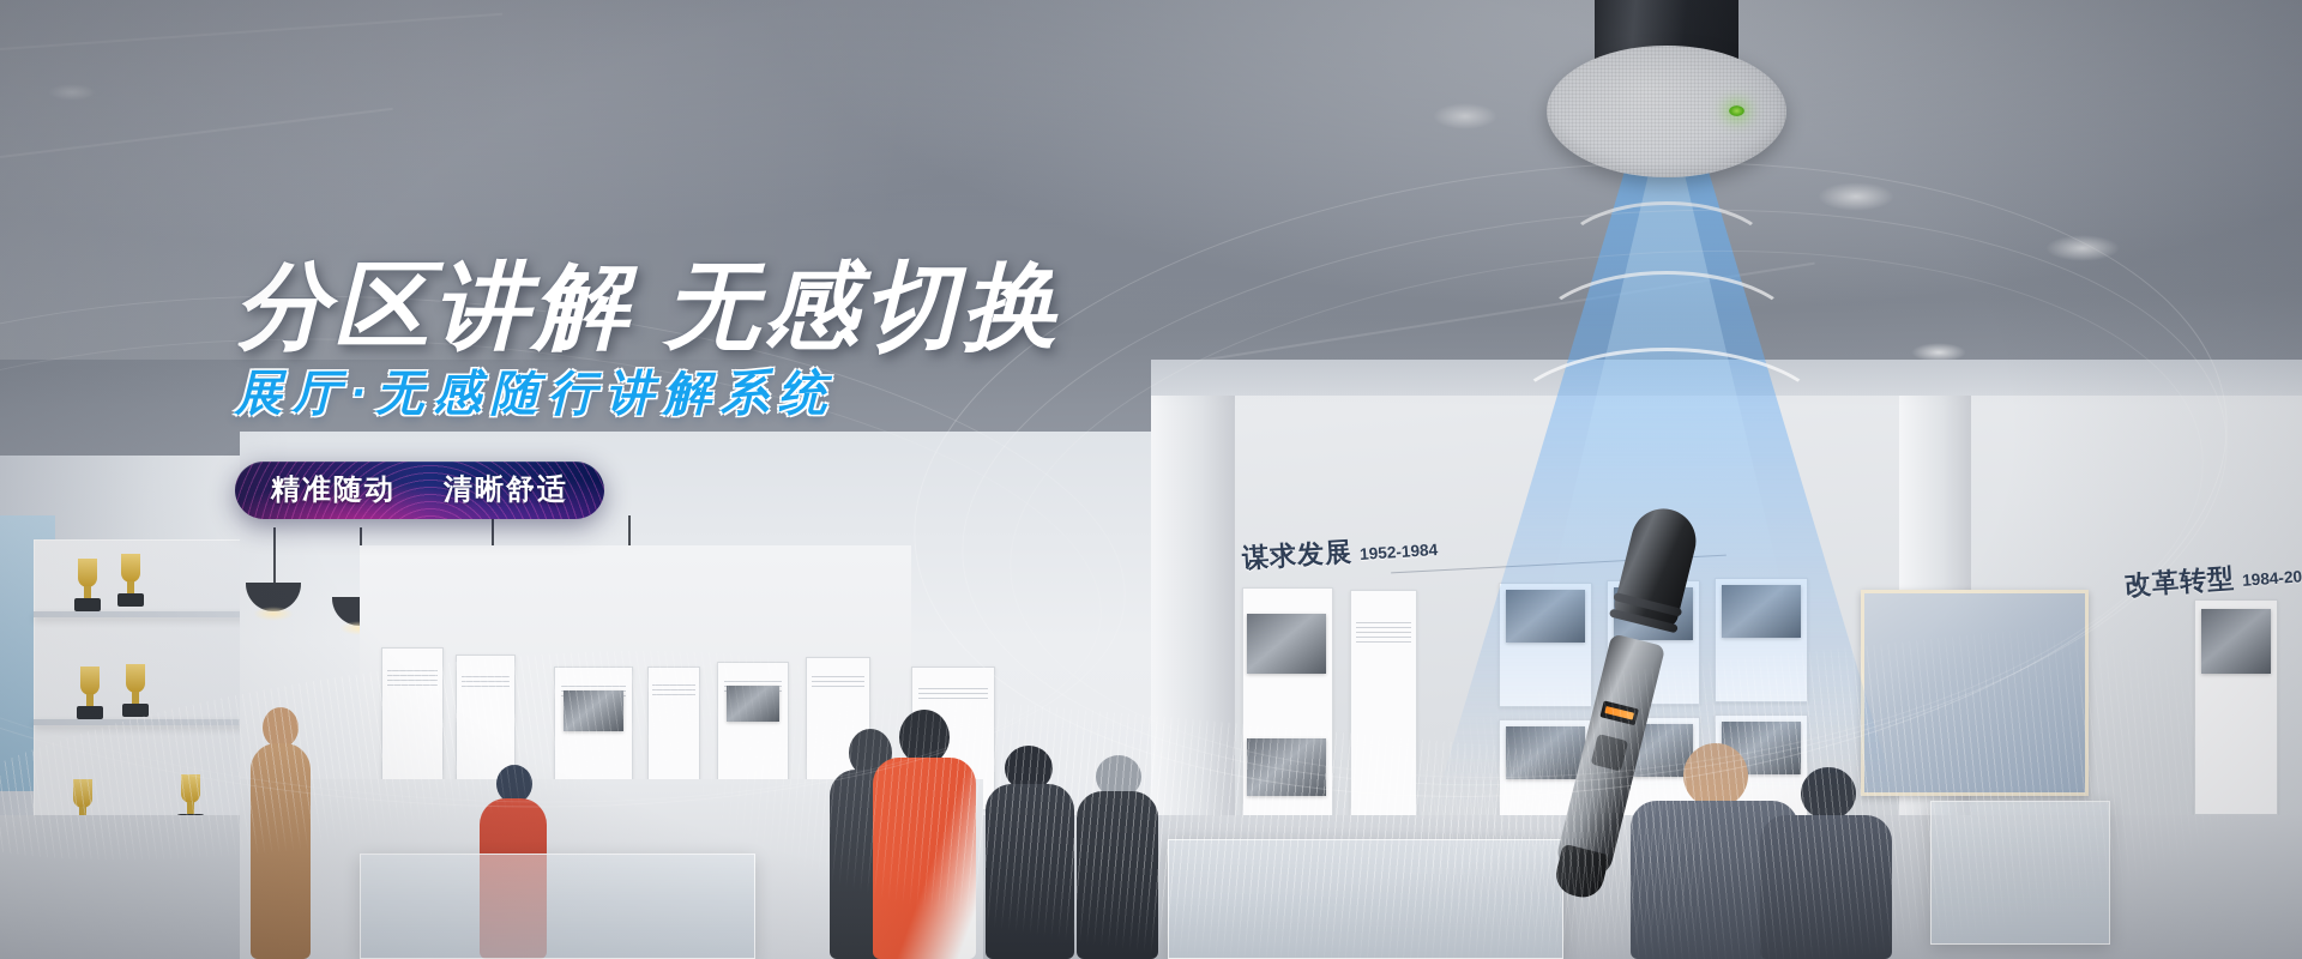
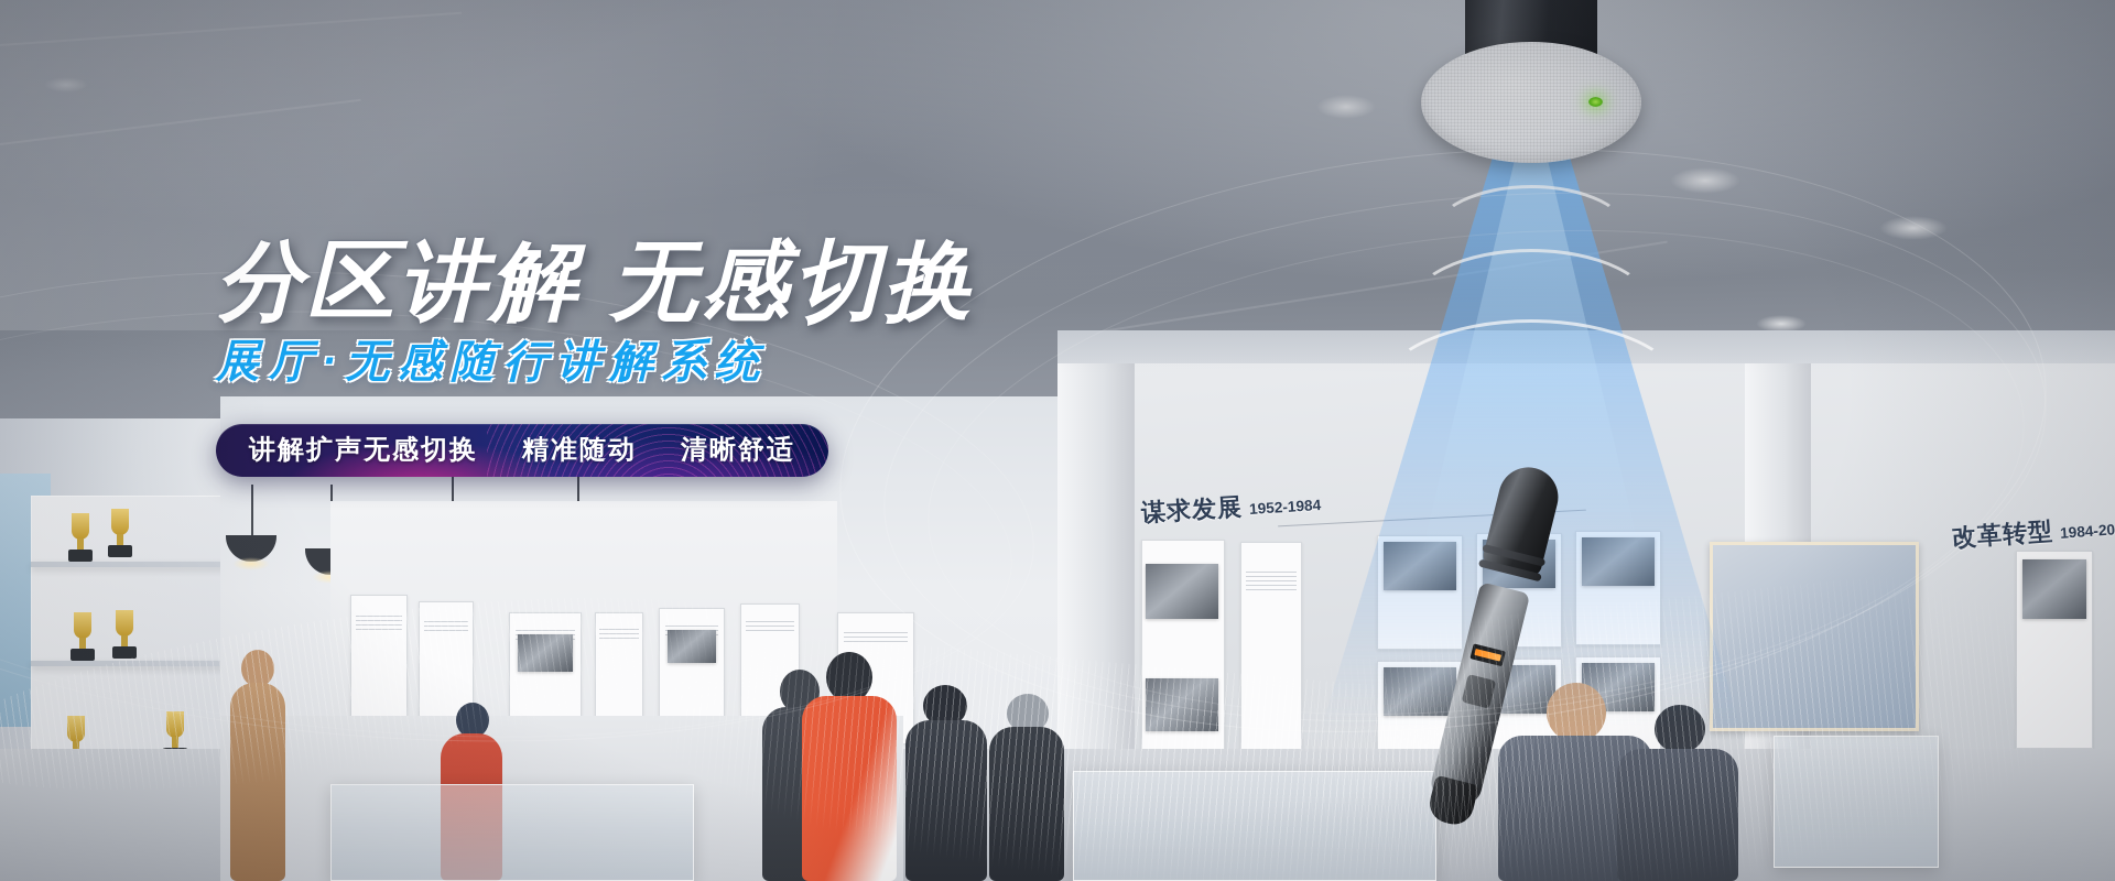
+ 讲解扩声无感切换
  精准随动
  清晰舒适
